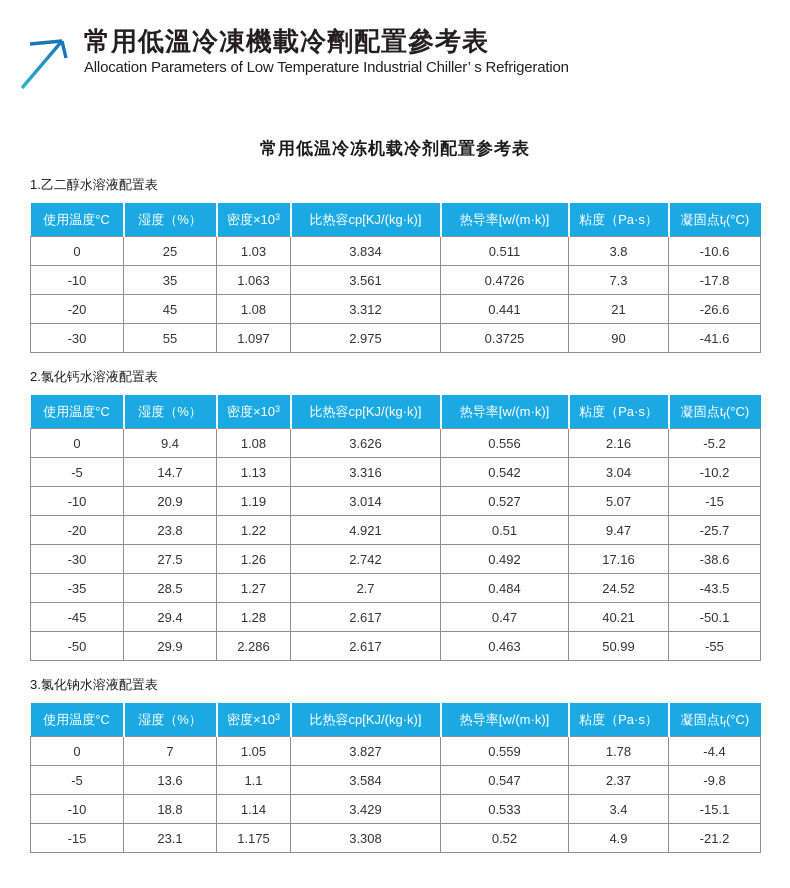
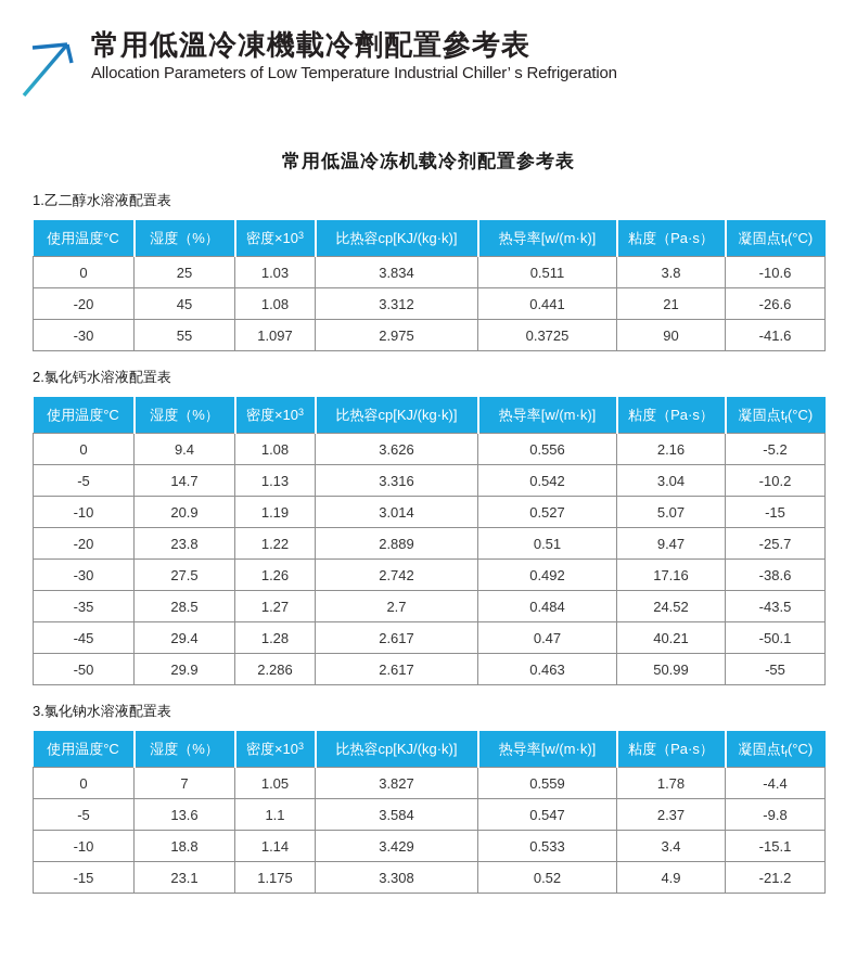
  常用低溫冷凍機載冷劑配置參考表
  Allocation Parameters of Low Temperature Industrial Chiller’ s Refrigeration
  常用低温冷冻机载冷剂配置参考表
  1.乙二醇水溶液配置表
  使用温度°C	湿度（%）	密度×103	比热容cp[KJ/(kg·k)]	热导率[w/(m·k)]	粘度（Pa·s）	凝固点tf(°C)
  0	25	1.03	3.834	0.511	3.8	-10.6
- -10	35	1.063	3.561	0.4726	7.3	-17.8
  -20	45	1.08	3.312	0.441	21	-26.6
  -30	55	1.097	2.975	0.3725	90	-41.6
  2.氯化钙水溶液配置表
  使用温度°C	湿度（%）	密度×103	比热容cp[KJ/(kg·k)]	热导率[w/(m·k)]	粘度（Pa·s）	凝固点tf(°C)
  0	9.4	1.08	3.626	0.556	2.16	-5.2
  -5	14.7	1.13	3.316	0.542	3.04	-10.2
  -10	20.9	1.19	3.014	0.527	5.07	-15
- -20	23.8	1.22	4.921	0.51	9.47	-25.7
+ -20	23.8	1.22	2.889	0.51	9.47	-25.7
  -30	27.5	1.26	2.742	0.492	17.16	-38.6
  -35	28.5	1.27	2.7	0.484	24.52	-43.5
  -45	29.4	1.28	2.617	0.47	40.21	-50.1
  -50	29.9	2.286	2.617	0.463	50.99	-55
  3.氯化钠水溶液配置表
  使用温度°C	湿度（%）	密度×103	比热容cp[KJ/(kg·k)]	热导率[w/(m·k)]	粘度（Pa·s）	凝固点tf(°C)
  0	7	1.05	3.827	0.559	1.78	-4.4
  -5	13.6	1.1	3.584	0.547	2.37	-9.8
  -10	18.8	1.14	3.429	0.533	3.4	-15.1
  -15	23.1	1.175	3.308	0.52	4.9	-21.2
